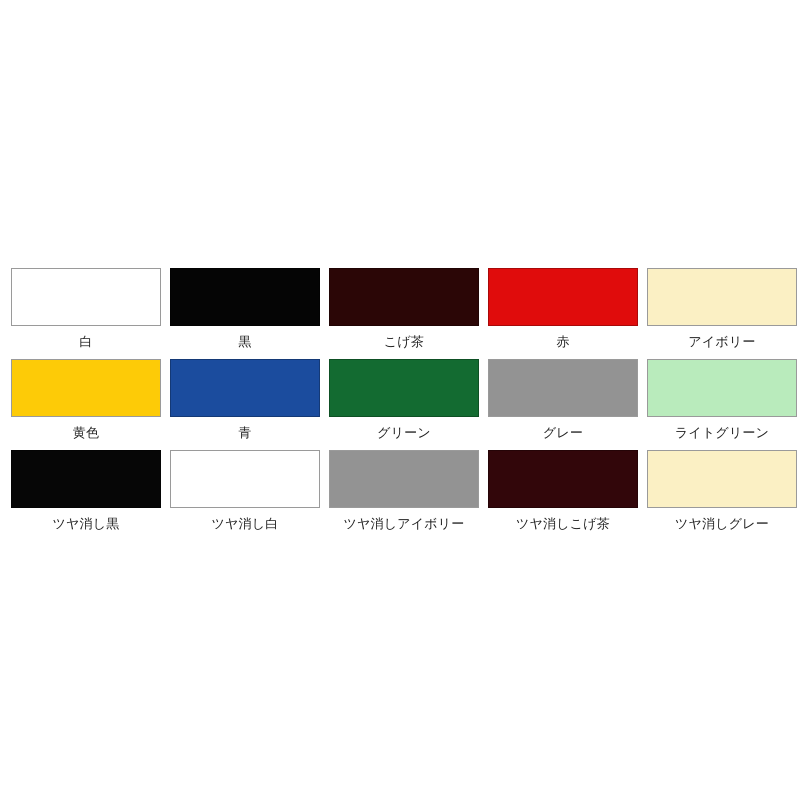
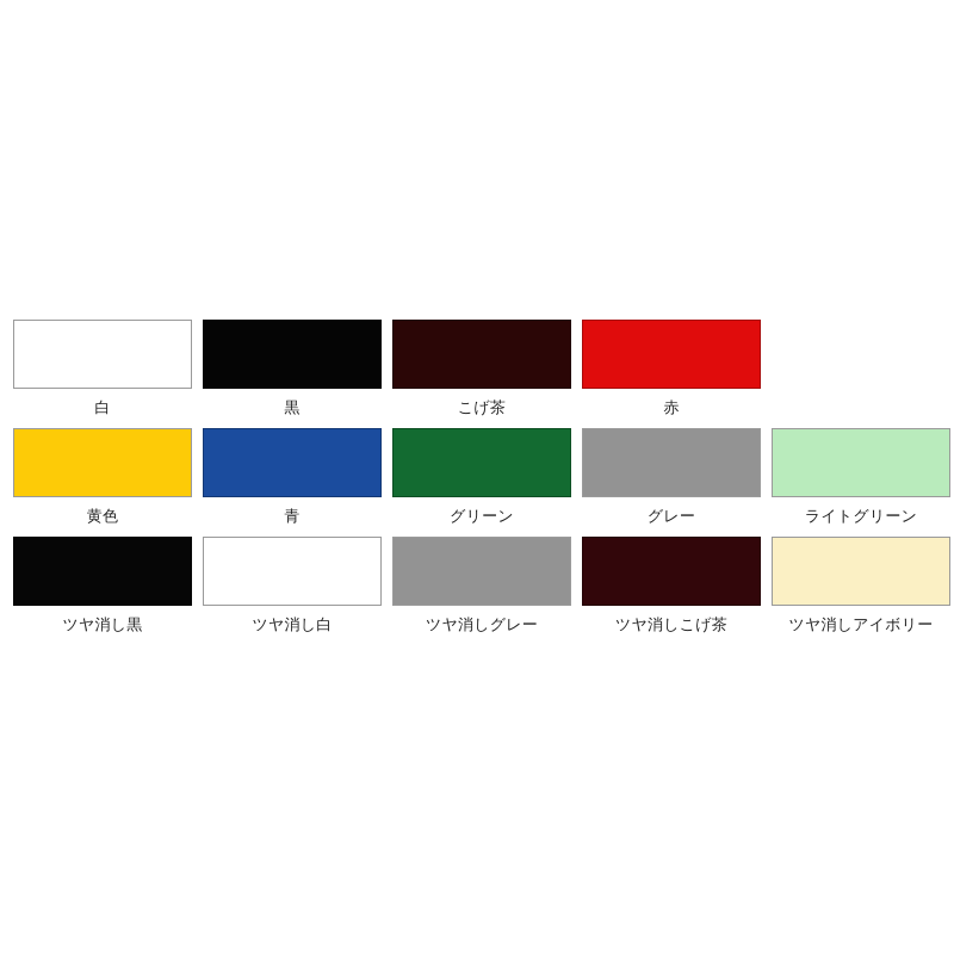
  白
  黒
  こげ茶
  赤
- アイボリー
  黄色
  青
  グリーン
  グレー
  ライトグリーン
  ツヤ消し黒
  ツヤ消し白
- ツヤ消しアイボリー
+ ツヤ消しグレー
  ツヤ消しこげ茶
- ツヤ消しグレー
+ ツヤ消しアイボリー
